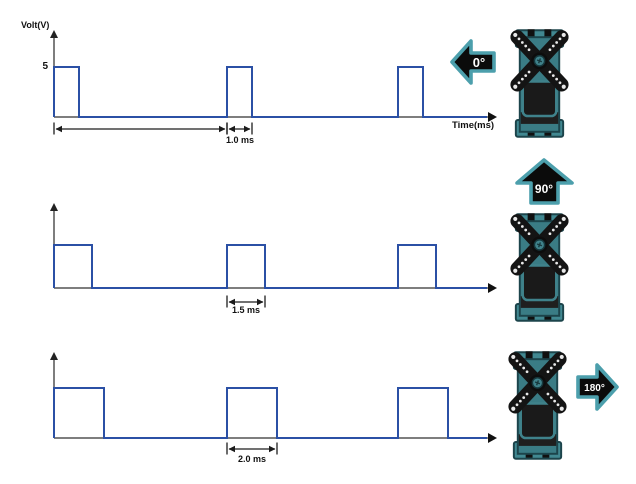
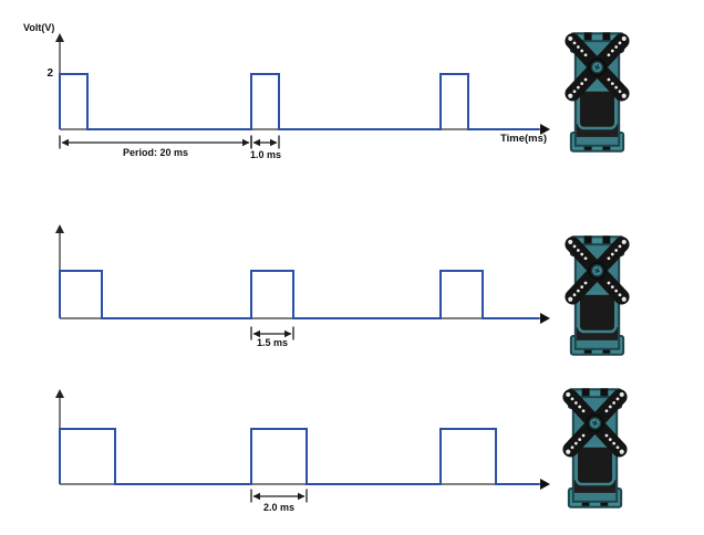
  Volt(V)
- 5
+ 2
  Time(ms)
+ Period: 20 ms
  1.0 ms
  1.5 ms
  2.0 ms
- 0°
- 90°
- 180°
